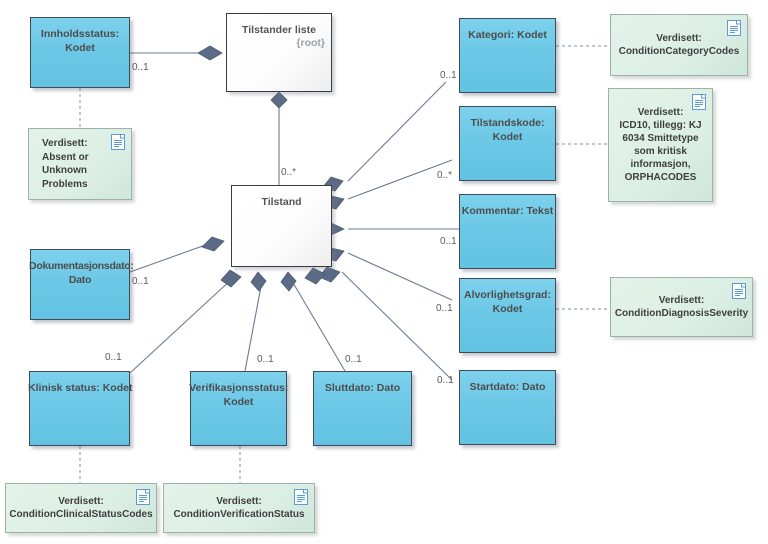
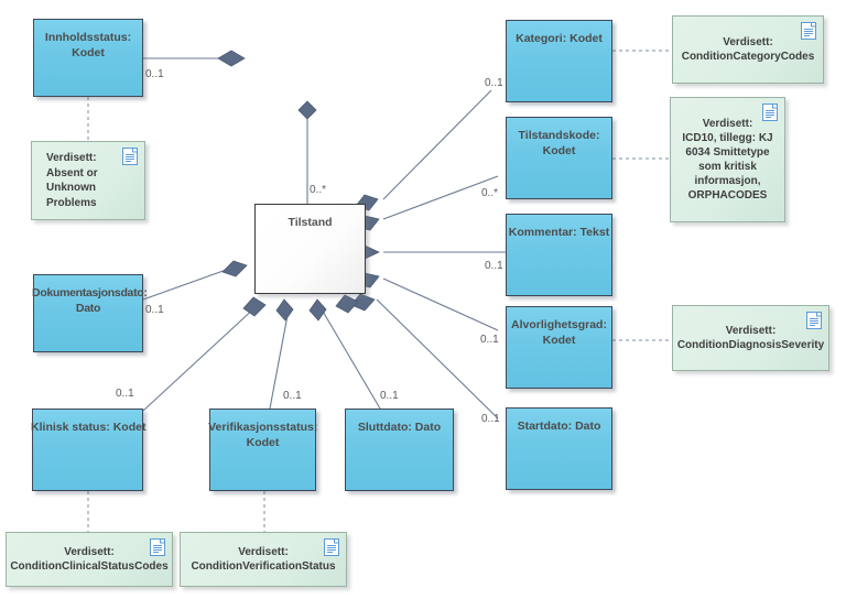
  Innholdsstatus:
  Kodet
- Tilstander liste
- {root}
  Kategori: Kodet
  Tilstandskode:
  Kodet
  Kommentar: Tekst
  Tilstand
  Alvorlighetsgrad:
  Kodet
  Startdato: Dato
  Dokumentasjonsdato:
  Dato
  Klinisk status: Kodet
  Verifikasjonsstatus:
  Kodet
  Sluttdato: Dato
  Verdisett:
  Absent or Unknown Problems
  Verdisett:
  ConditionCategoryCodes
  Verdisett:
  ICD10, tillegg: KJ 6034 Smittetype som kritisk informasjon, ORPHACODES
  Verdisett:
  ConditionDiagnosisSeverity
  Verdisett:
  ConditionClinicalStatusCodes
  Verdisett:
  ConditionVerificationStatus
  0..1
  0..*
  0..1
  0..*
  0..1
  0..1
  0..1
  0..1
  0..1
  0..1
  0..1
